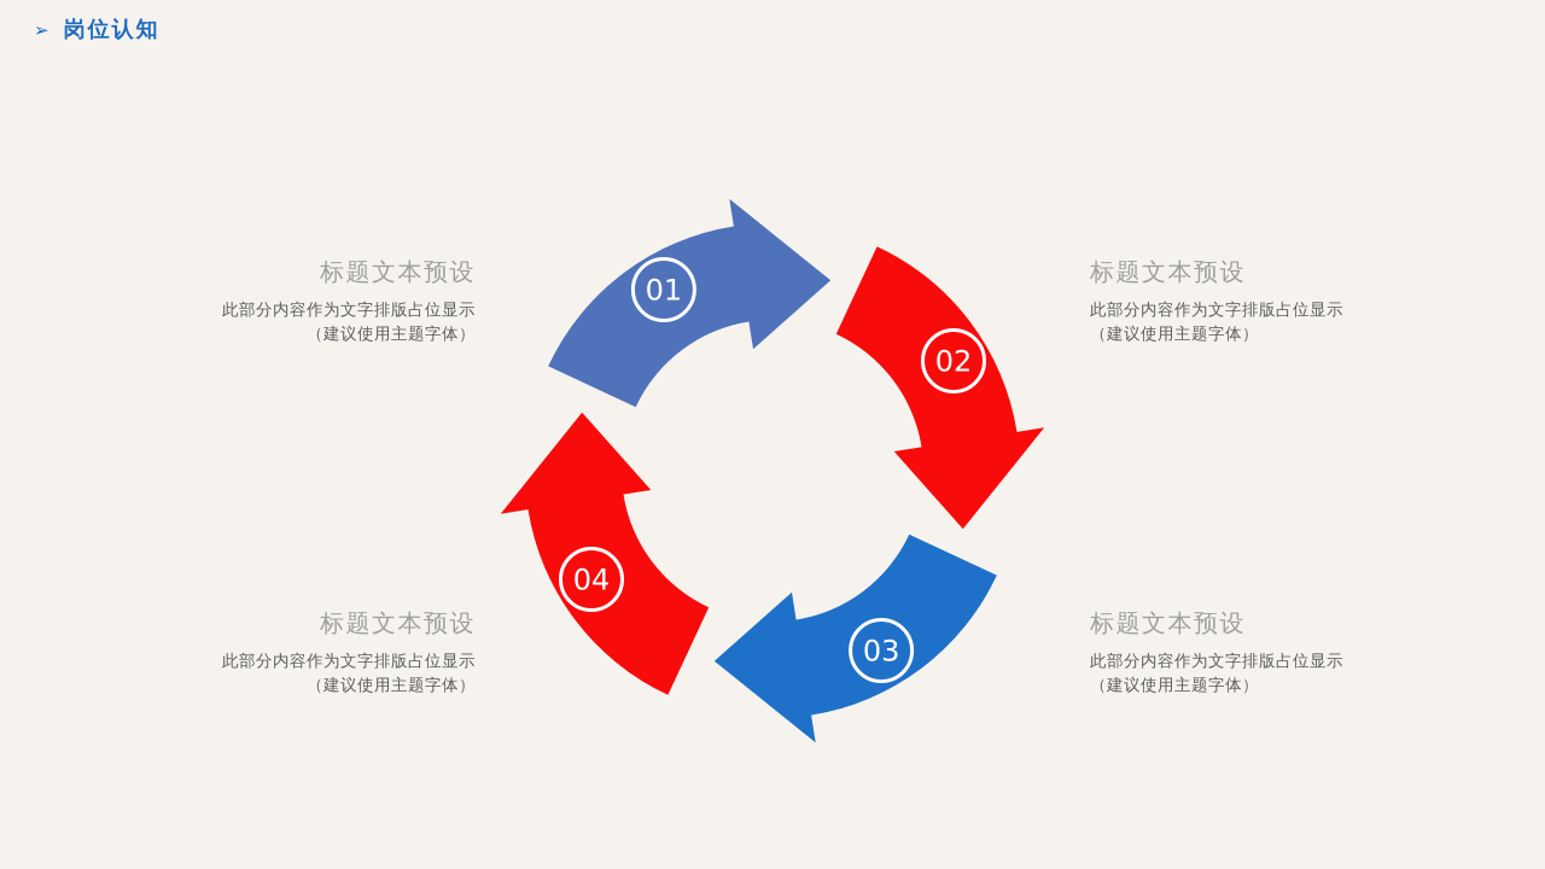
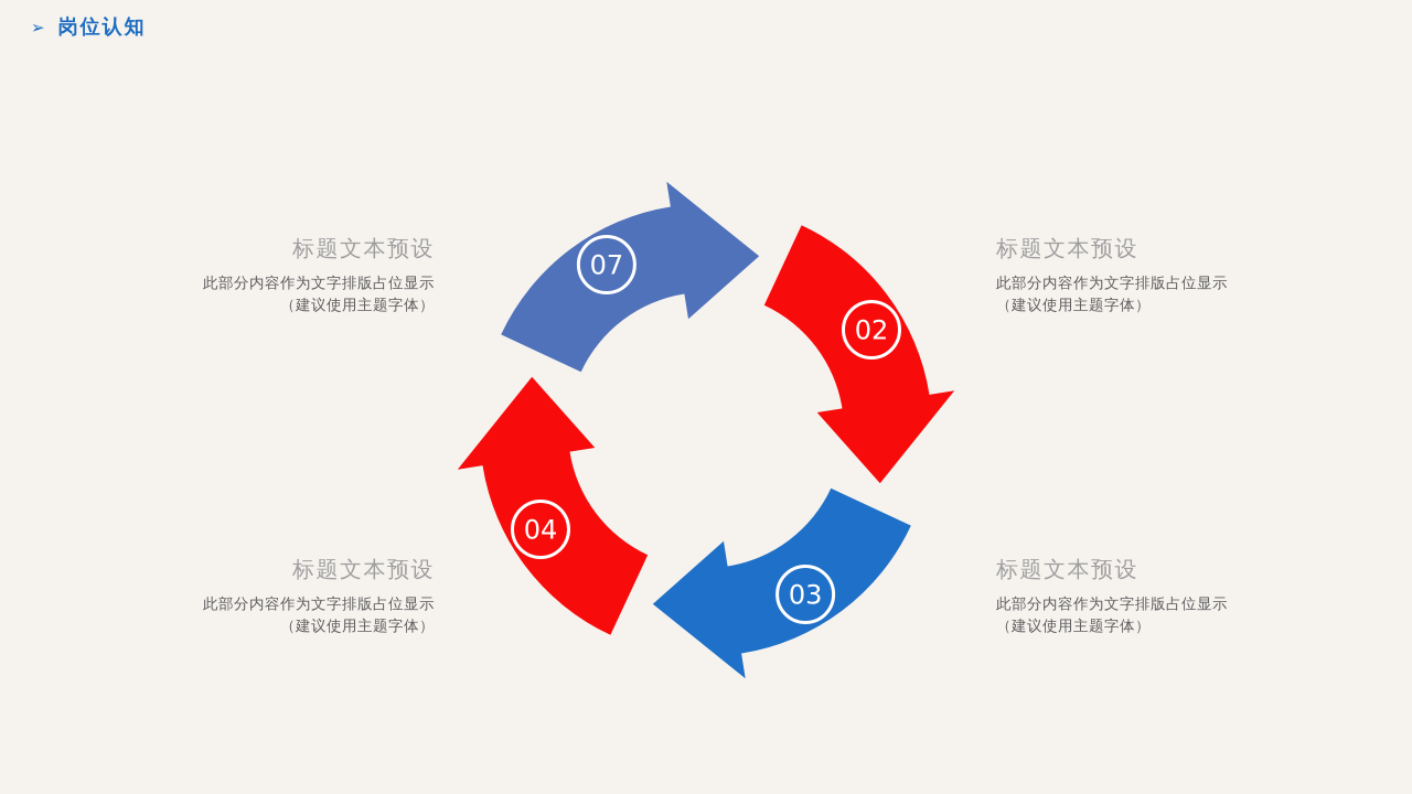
  ➢
  岗位认知
- 01
+ 07
  02
  03
  04
  标题文本预设
  此部分内容作为文字排版占位显示
  （建议使用主题字体）
  标题文本预设
  此部分内容作为文字排版占位显示
  （建议使用主题字体）
  标题文本预设
  此部分内容作为文字排版占位显示
  （建议使用主题字体）
  标题文本预设
  此部分内容作为文字排版占位显示
  （建议使用主题字体）
